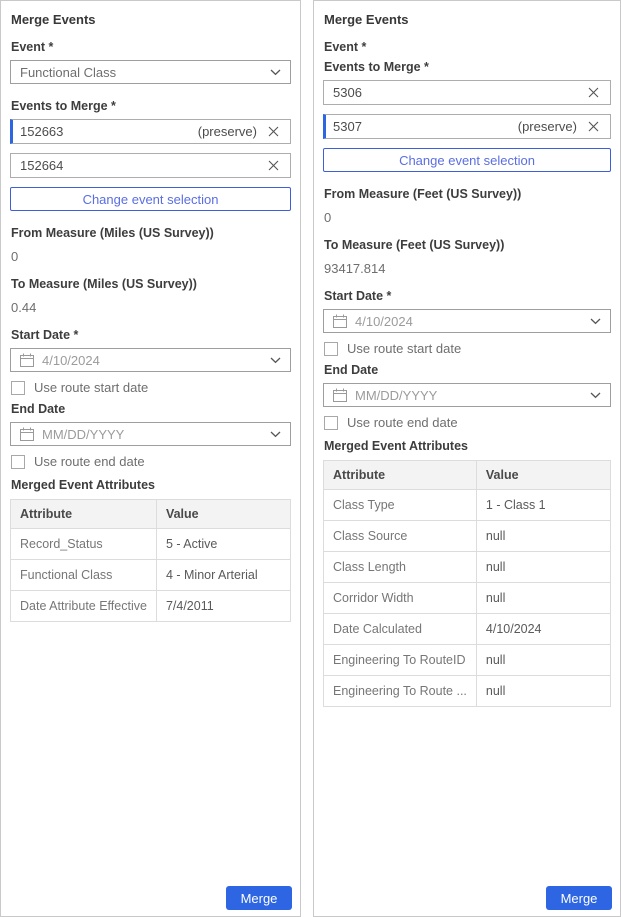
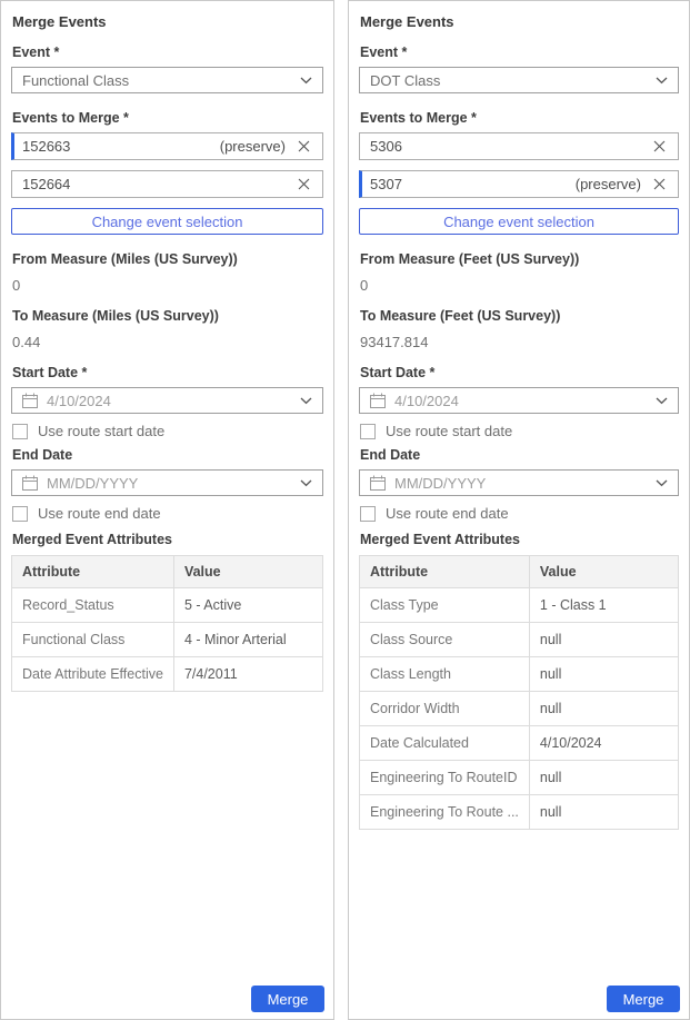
  Merge Events
  Event *
  Functional Class
  Events to Merge *
  152663
  (preserve)
  152664
  Change event selection
  From Measure (Miles (US Survey))
  0
  To Measure (Miles (US Survey))
  0.44
  Start Date *
  4/10/2024
  Use route start date
  End Date
  MM/DD/YYYY
  Use route end date
  Merged Event Attributes
  Attribute	Value
  Record_Status	5 - Active
  Functional Class	4 - Minor Arterial
  Date Attribute Effective	7/4/2011
  Merge
  Merge Events
  Event *
+ DOT Class
  Events to Merge *
  5306
  5307
  (preserve)
  Change event selection
  From Measure (Feet (US Survey))
  0
  To Measure (Feet (US Survey))
  93417.814
  Start Date *
  4/10/2024
  Use route start date
  End Date
  MM/DD/YYYY
  Use route end date
  Merged Event Attributes
  Attribute	Value
  Class Type	1 - Class 1
  Class Source	null
  Class Length	null
  Corridor Width	null
  Date Calculated	4/10/2024
  Engineering To RouteID	null
  Engineering To Route ...	null
  Merge
